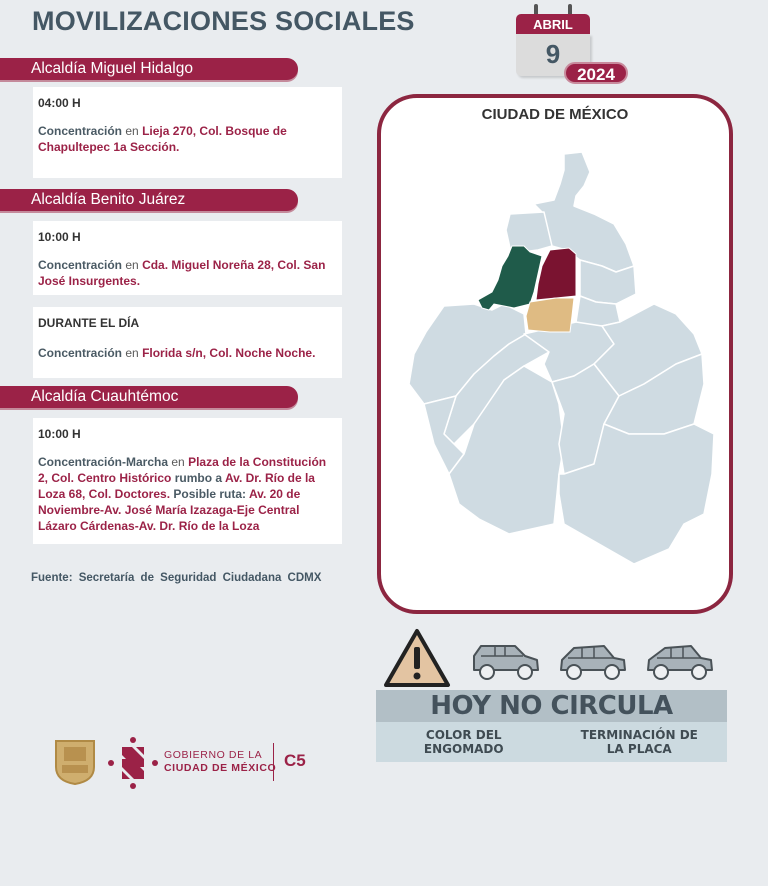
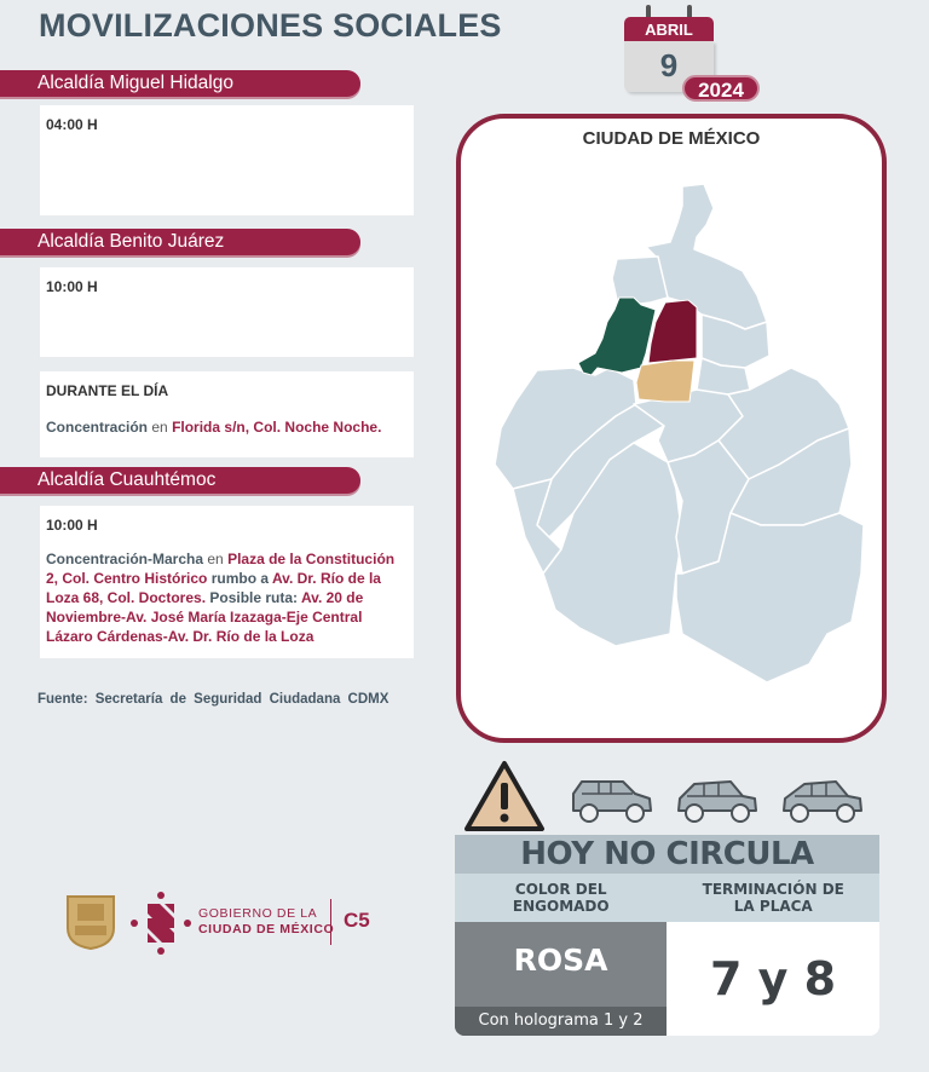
  MOVILIZACIONES SOCIALES
  ABRIL
  9
  2024
  Alcaldía Miguel Hidalgo
  04:00 H
- Concentración en Lieja 270, Col. Bosque de Chapultepec 1a Sección.
  Alcaldía Benito Juárez
  10:00 H
- Concentración en Cda. Miguel Noreña 28, Col. San José Insurgentes.
  DURANTE EL DÍA
  Concentración en Florida s/n, Col. Noche Noche.
  Alcaldía Cuauhtémoc
  10:00 H
  Concentración-Marcha en Plaza de la Constitución 2, Col. Centro Histórico rumbo a Av. Dr. Río de la Loza 68, Col. Doctores. Posible ruta: Av. 20 de Noviembre-Av. José María Izazaga-Eje Central Lázaro Cárdenas-Av. Dr. Río de la Loza
  Fuente: Secretaría de Seguridad Ciudadana CDMX
  CIUDAD DE MÉXICO
  HOY NO CIRCULA
  COLOR DEL
  ENGOMADO
  TERMINACIÓN DE
  LA PLACA
+ ROSA
+ Con holograma 1 y 2
+ 7 y 8
  GOBIERNO DE LA
  CIUDAD DE MÉXICO
  C5
